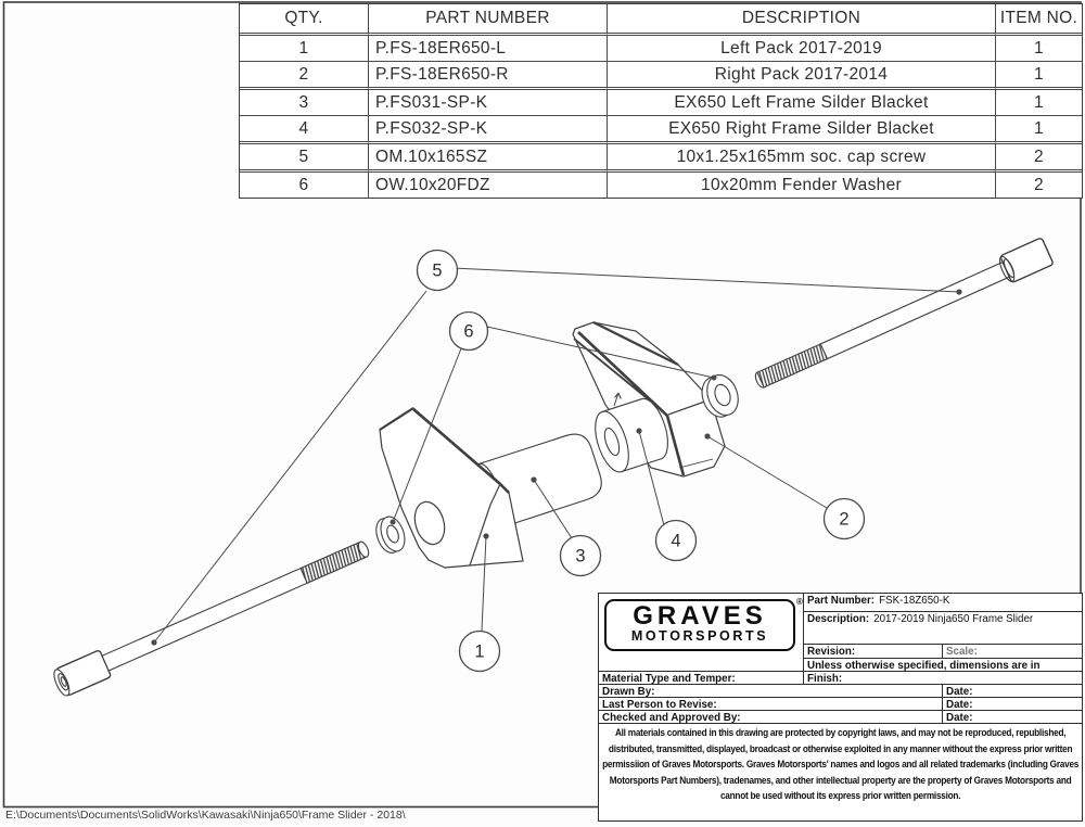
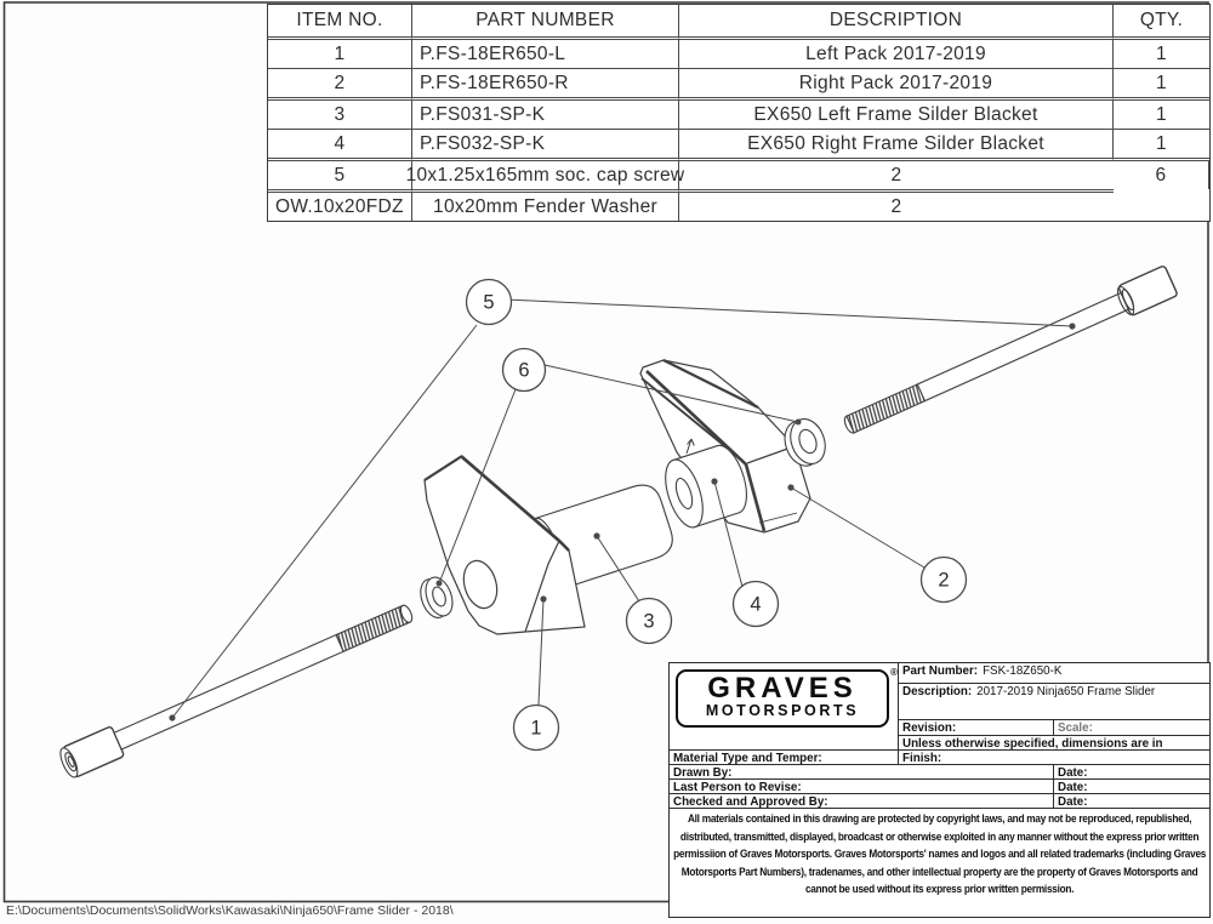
  1
  2
  3
  4
  5
  6
- QTY.
+ ITEM NO.
  PART NUMBER
  DESCRIPTION
- ITEM NO.
+ QTY.
  1
  P.FS-18ER650-L
  Left Pack 2017-2019
  1
  2
  P.FS-18ER650-R
- Right Pack 2017-2014
+ Right Pack 2017-2019
  1
  3
  P.FS031-SP-K
  EX650 Left Frame Silder Blacket
  1
  4
  P.FS032-SP-K
  EX650 Right Frame Silder Blacket
  1
  5
- OM.10x165SZ
  10x1.25x165mm soc. cap screw
  2
  6
  OW.10x20FDZ
  10x20mm Fender Washer
  2
  GRAVES
  MOTORSPORTS
  ®
  Part Number: FSK-18Z650-K
  Description: 2017-2019 Ninja650 Frame Slider
  Revision:
  Scale:
  Unless otherwise specified, dimensions are in
  Material Type and Temper:
  Finish:
  Drawn By:
  Date:
  Last Person to Revise:
  Date:
  Checked and Approved By:
  Date:
  All materials contained in this drawing are protected by copyright laws, and may not be reproduced, republished, distributed, transmitted, displayed, broadcast or otherwise exploited in any manner without the express prior written permissiion of Graves Motorsports. Graves Motorsports' names and logos and all related trademarks (including Graves Motorsports Part Numbers), tradenames, and other intellectual property are the property of Graves Motorsports and cannot be used without its express prior written permission.
  E:\Documents\Documents\SolidWorks\Kawasaki\Ninja650\Frame Slider - 2018\
